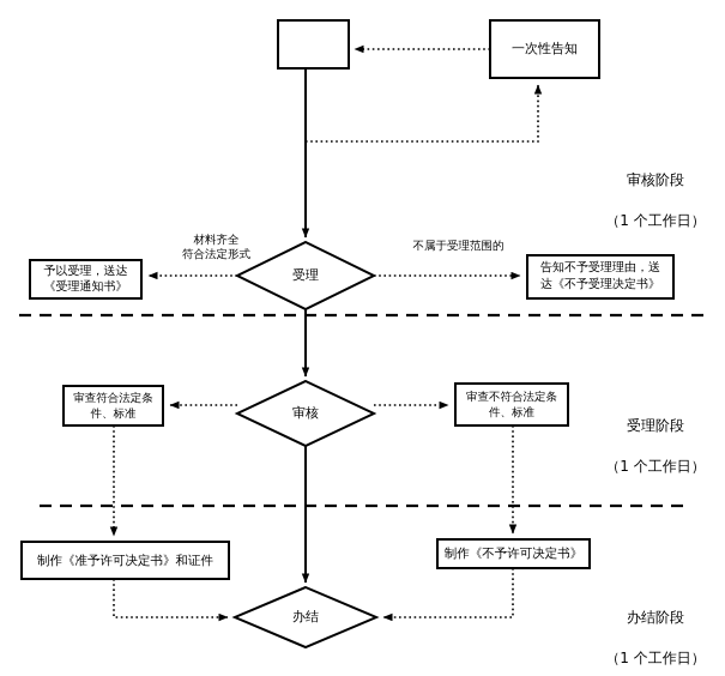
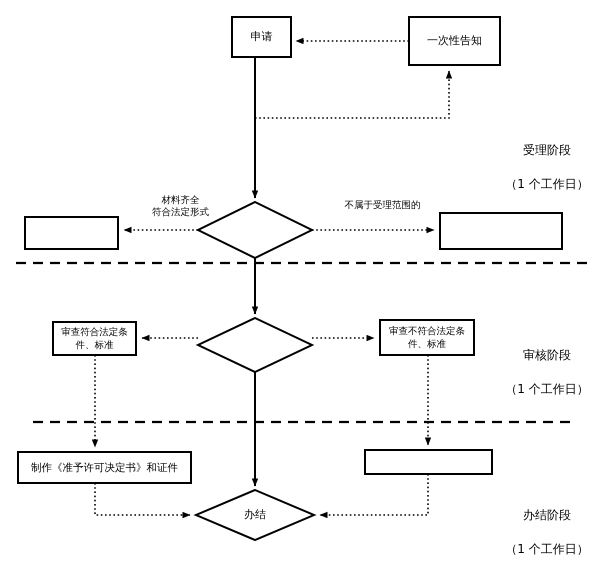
+ 申请
  一次性告知
- 受理
- 予以受理，送达
- 《受理通知书》
- 告知不予受理理由，送
- 达《不予受理决定书》
- 审核
  审查符合法定条
  件、标准
  审查不符合法定条
  件、标准
  制作《准予许可决定书》和证件
- 制作《不予许可决定书》
  办结
  材料齐全
  符合法定形式
  不属于受理范围的
- 审核阶段
+ 受理阶段
  （1 个工作日）
- 受理阶段
+ 审核阶段
  （1 个工作日）
  办结阶段
  （1 个工作日）
